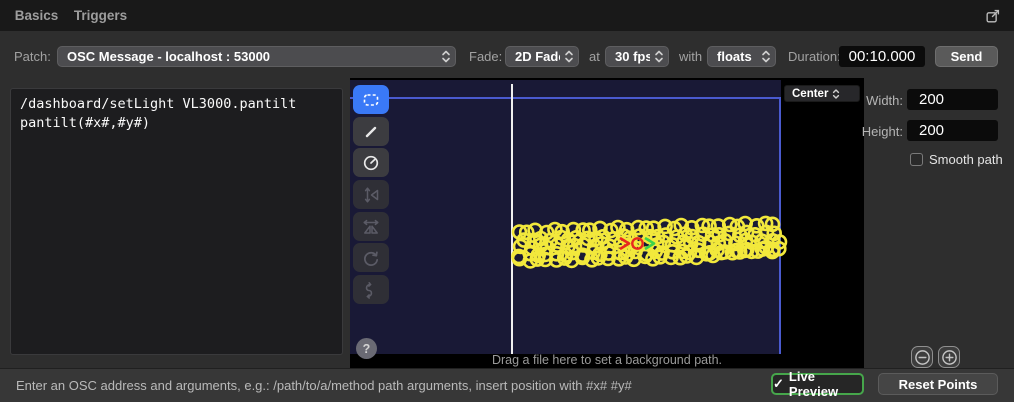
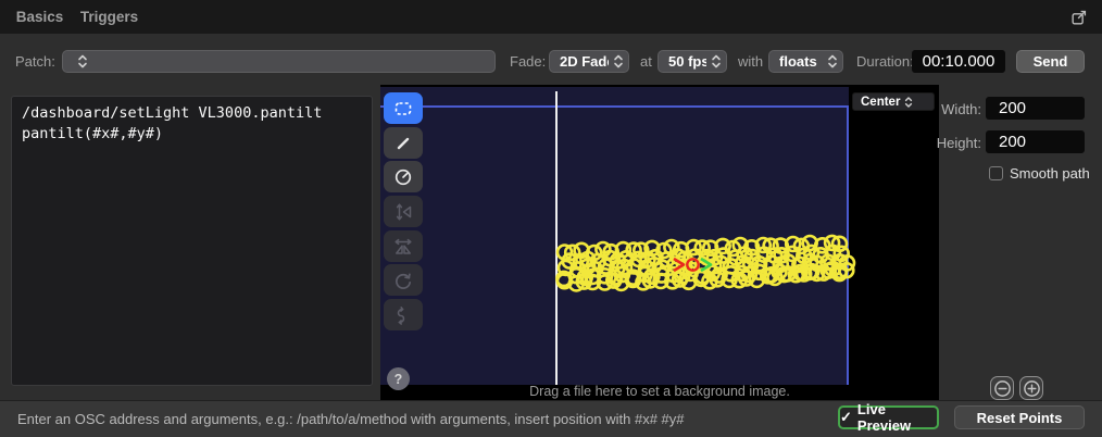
  Basics
  Triggers
  Patch:
- OSC Message - localhost : 53000
  Fade:
  2D Fad
  at
- 30 fps
+ 50 fps
  with
  floats
  Duration
  00:10.000
  Send
  /dashboard/setLight VL3000.pantilt pantilt(#x#,#y#)
  Center
  ?
- Drag a file here to set a background path.
+ Drag a file here to set a background image.
  Width:
  200
  Height:
  200
  Smooth path
- Enter an OSC address and arguments, e.g.: /path/to/a/method path arguments, insert position with #x# #y#
+ Enter an OSC address and arguments, e.g.: /path/to/a/method with arguments, insert position with #x# #y#
  ✓
  Live Preview
  Reset Points
